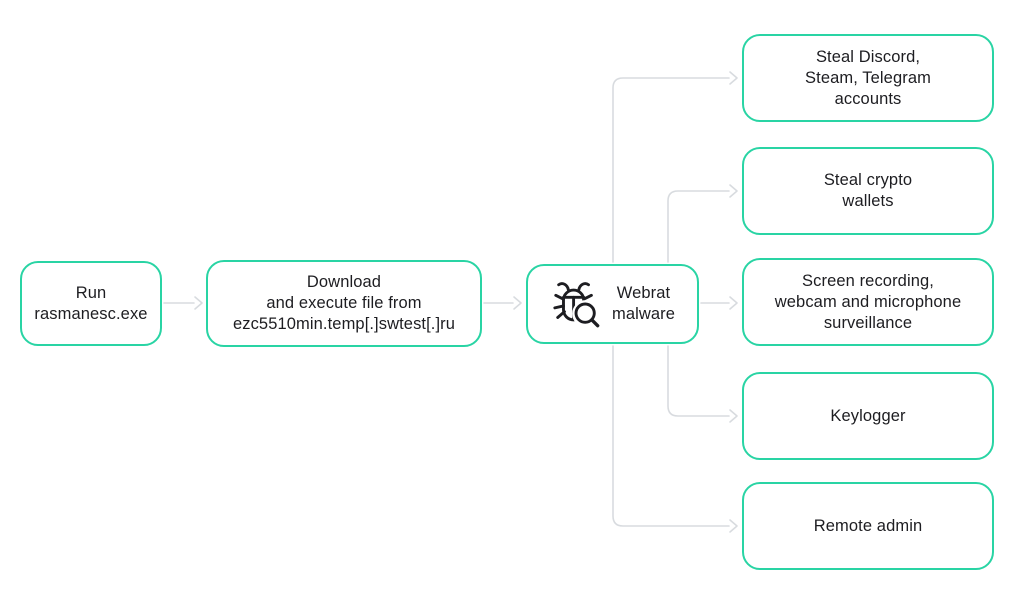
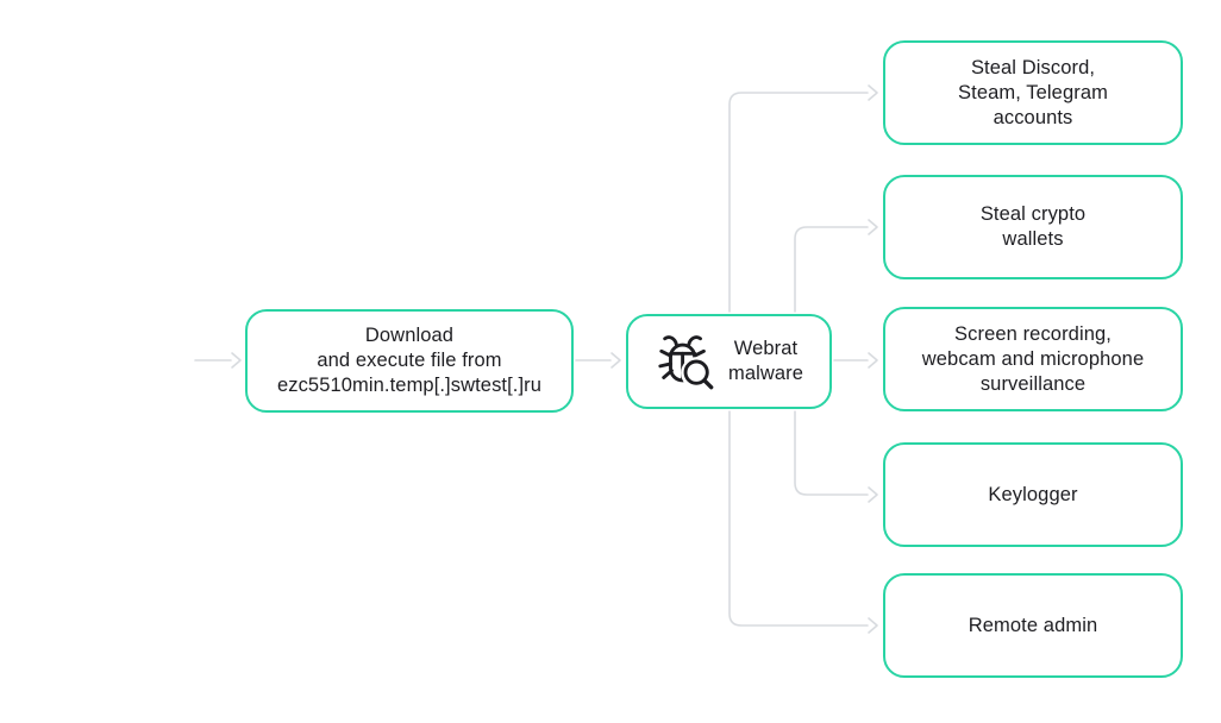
- Run
- rasmanesc.exe
  Download
  and execute file from
  ezc5510min.temp[.]swtest[.]ru
  Webrat
  malware
  Steal Discord,
  Steam, Telegram
  accounts
  Steal crypto
  wallets
  Screen recording,
  webcam and microphone
  surveillance
  Keylogger
  Remote admin
